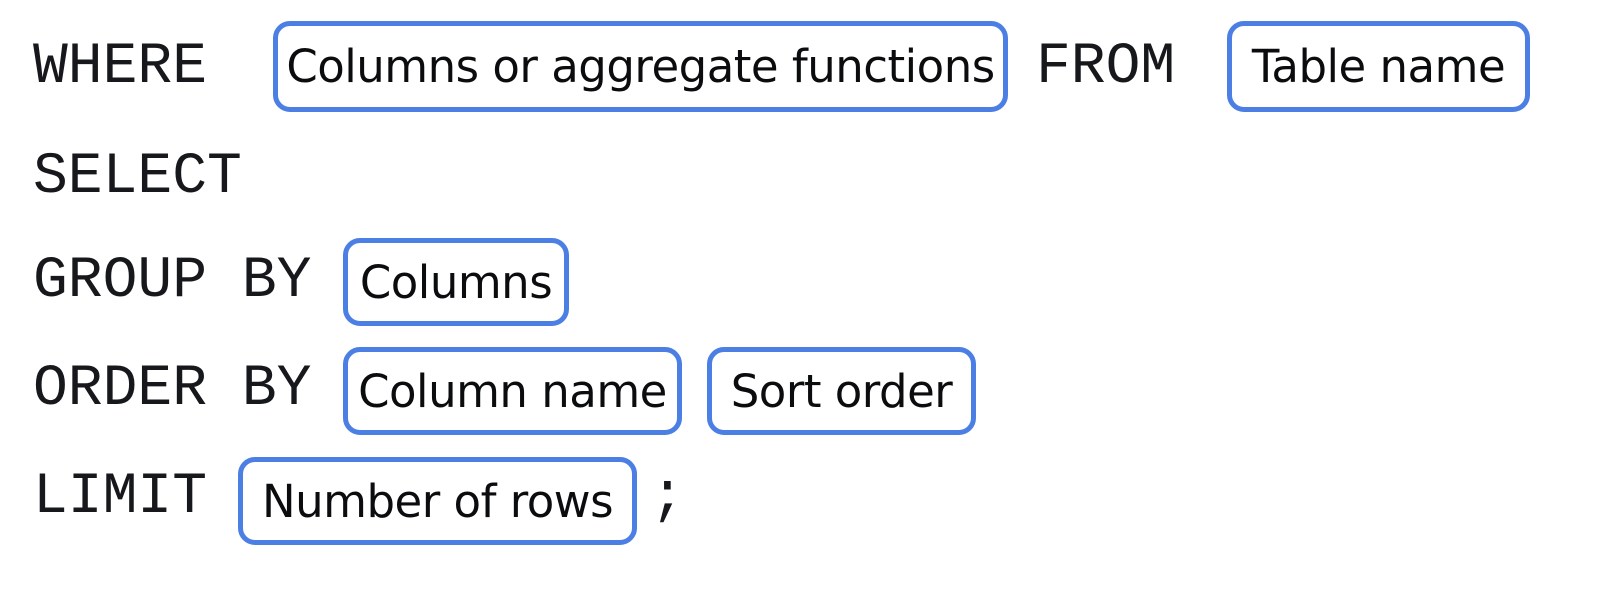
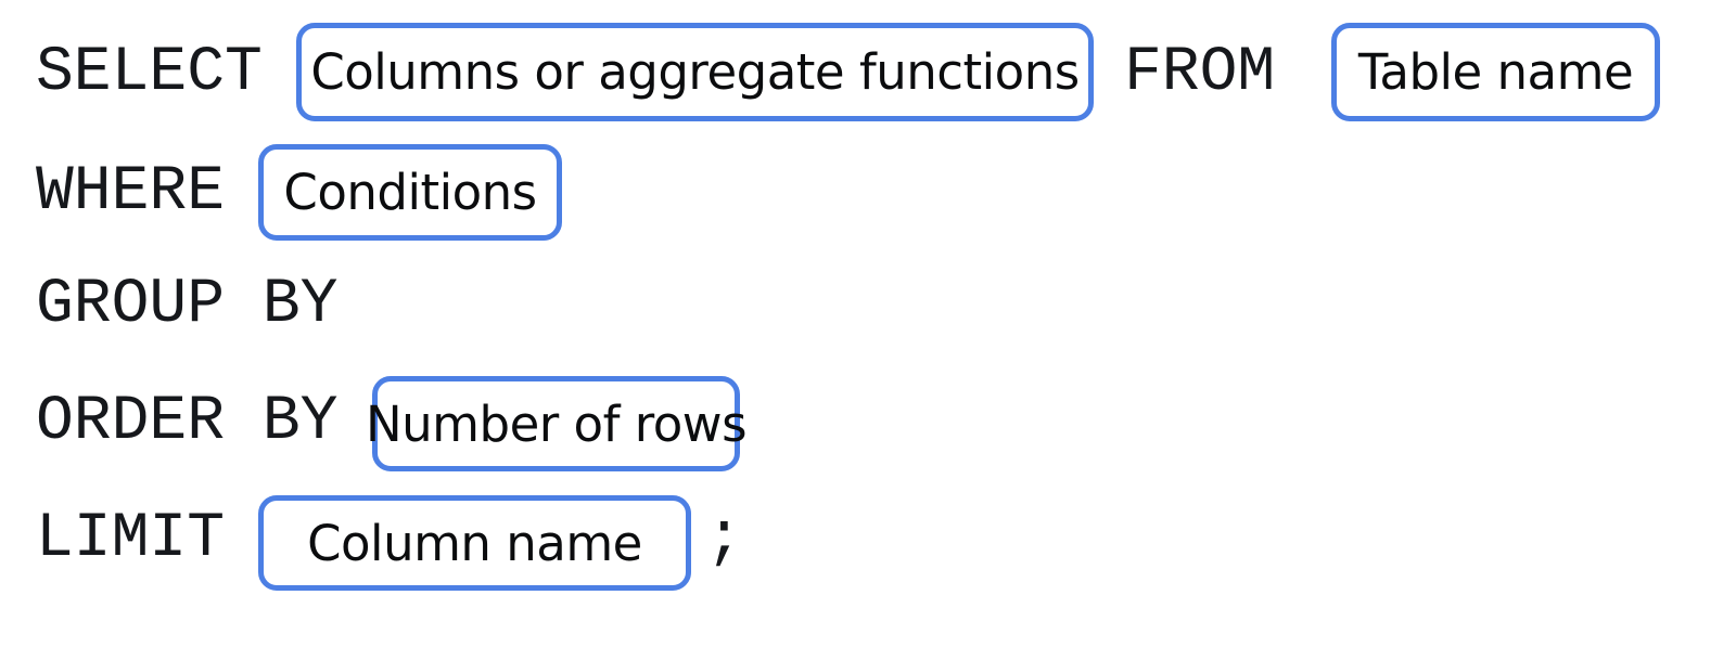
- WHERE
+ SELECT
  Columns or aggregate functions
  FROM
  Table name
- SELECT
+ WHERE
+ Conditions
  GROUP BY
- Columns
  ORDER BY
- Column name
+ Number of rows
- Sort order
  LIMIT
- Number of rows
+ Column name
  ;
